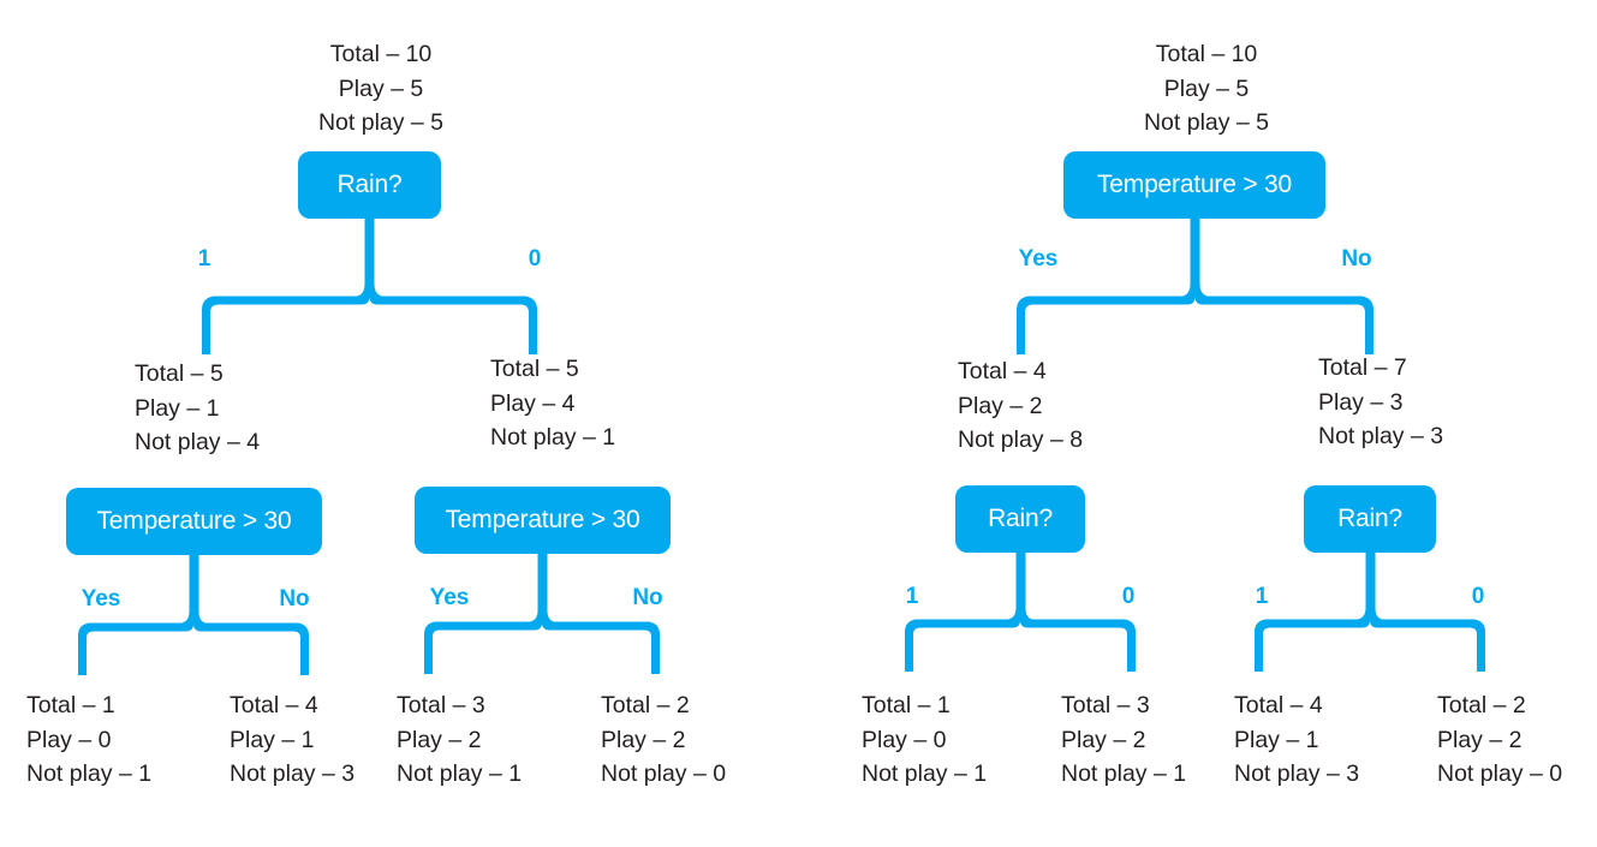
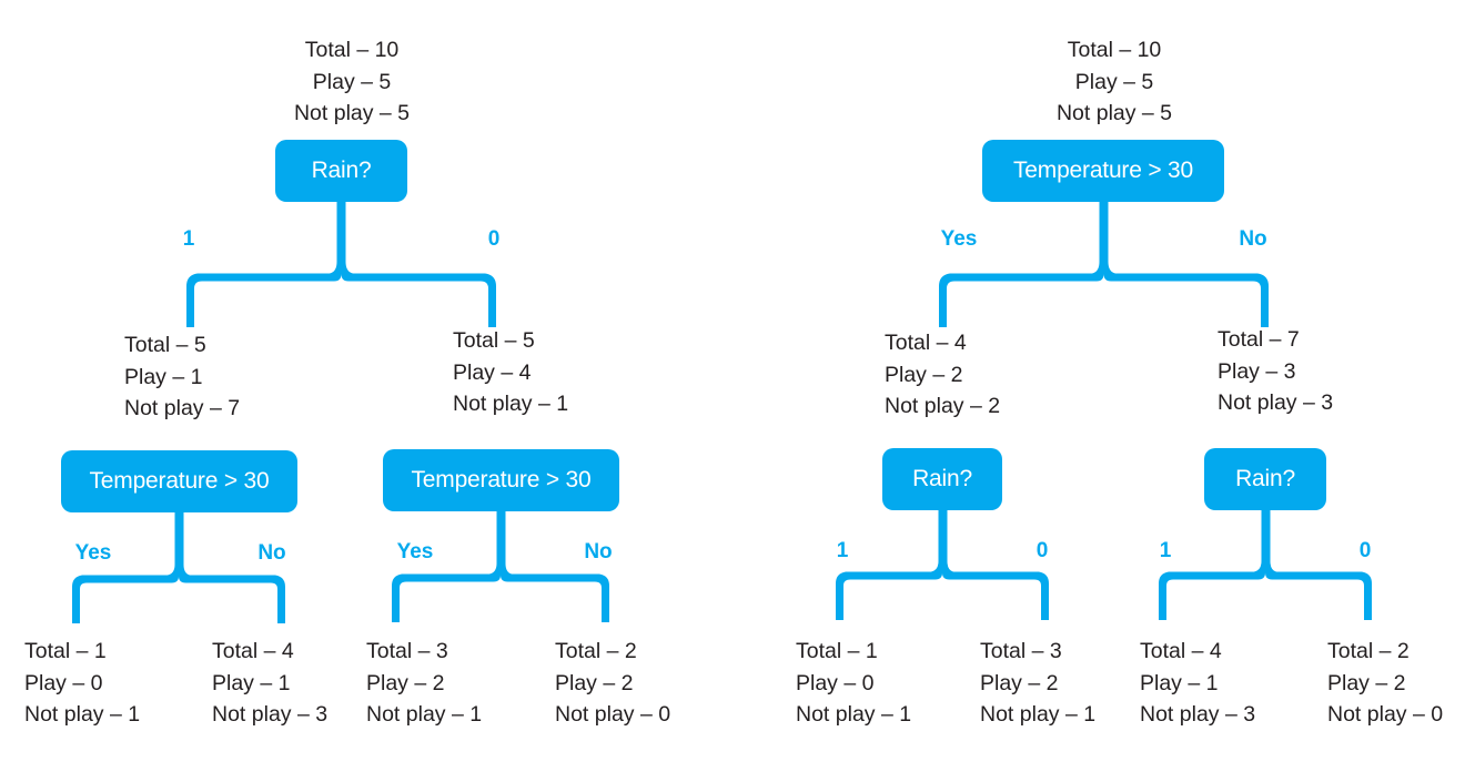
  Total – 10
  Play – 5
  Not play – 5
  Rain?
  1
  0
  Total – 5
  Play – 1
- Not play – 4
+ Not play – 7
  Total – 5
  Play – 4
  Not play – 1
  Temperature > 30
  Temperature > 30
  Yes
  No
  Yes
  No
  Total – 1
  Play – 0
  Not play – 1
  Total – 4
  Play – 1
  Not play – 3
  Total – 3
  Play – 2
  Not play – 1
  Total – 2
  Play – 2
  Not play – 0
  Total – 10
  Play – 5
  Not play – 5
  Temperature > 30
  Yes
  No
  Total – 4
  Play – 2
- Not play – 8
+ Not play – 2
  Total – 7
  Play – 3
  Not play – 3
  Rain?
  Rain?
  1
  0
  1
  0
  Total – 1
  Play – 0
  Not play – 1
  Total – 3
  Play – 2
  Not play – 1
  Total – 4
  Play – 1
  Not play – 3
  Total – 2
  Play – 2
  Not play – 0
